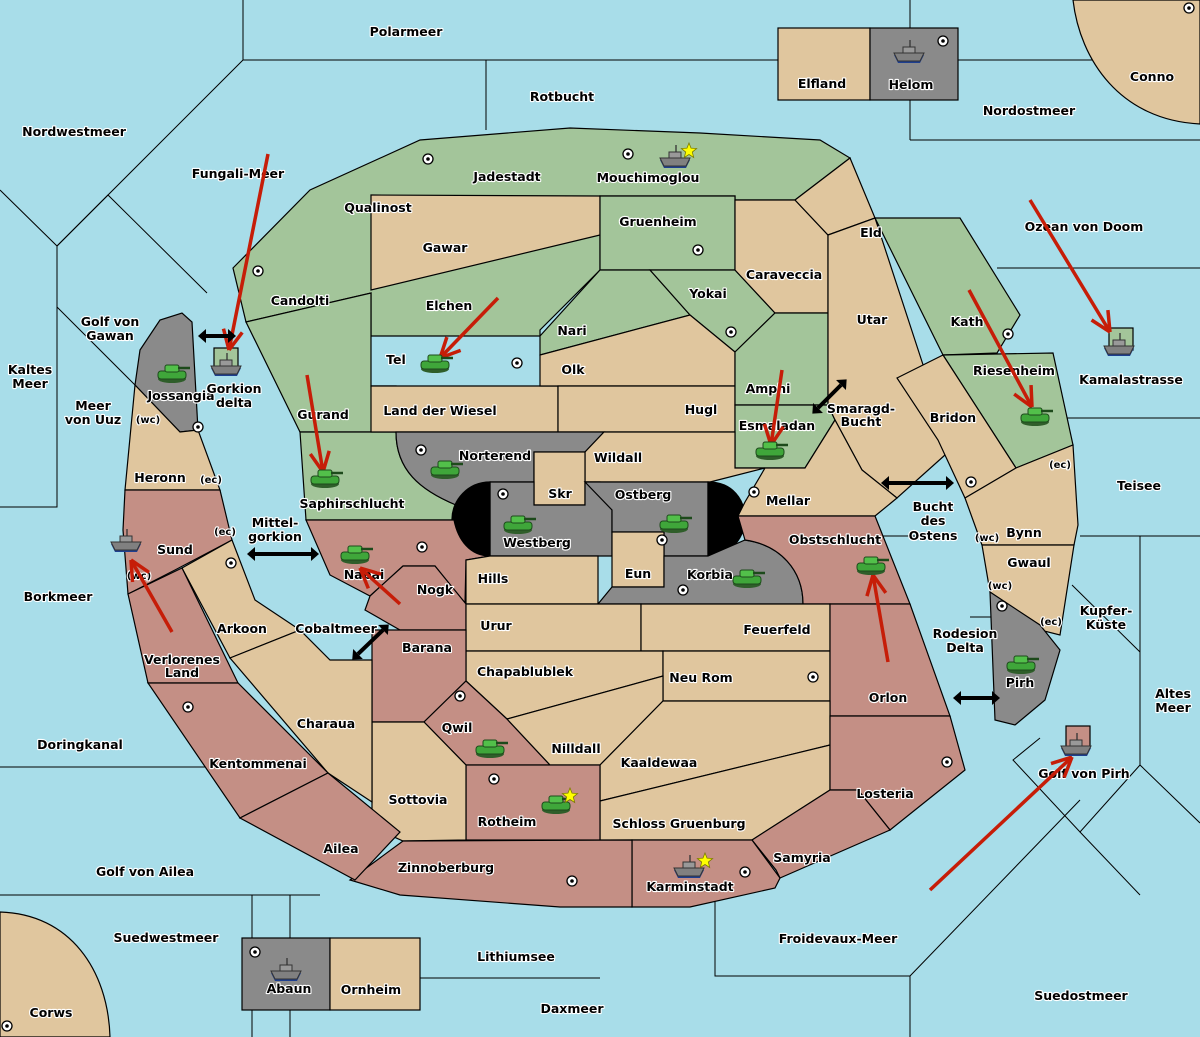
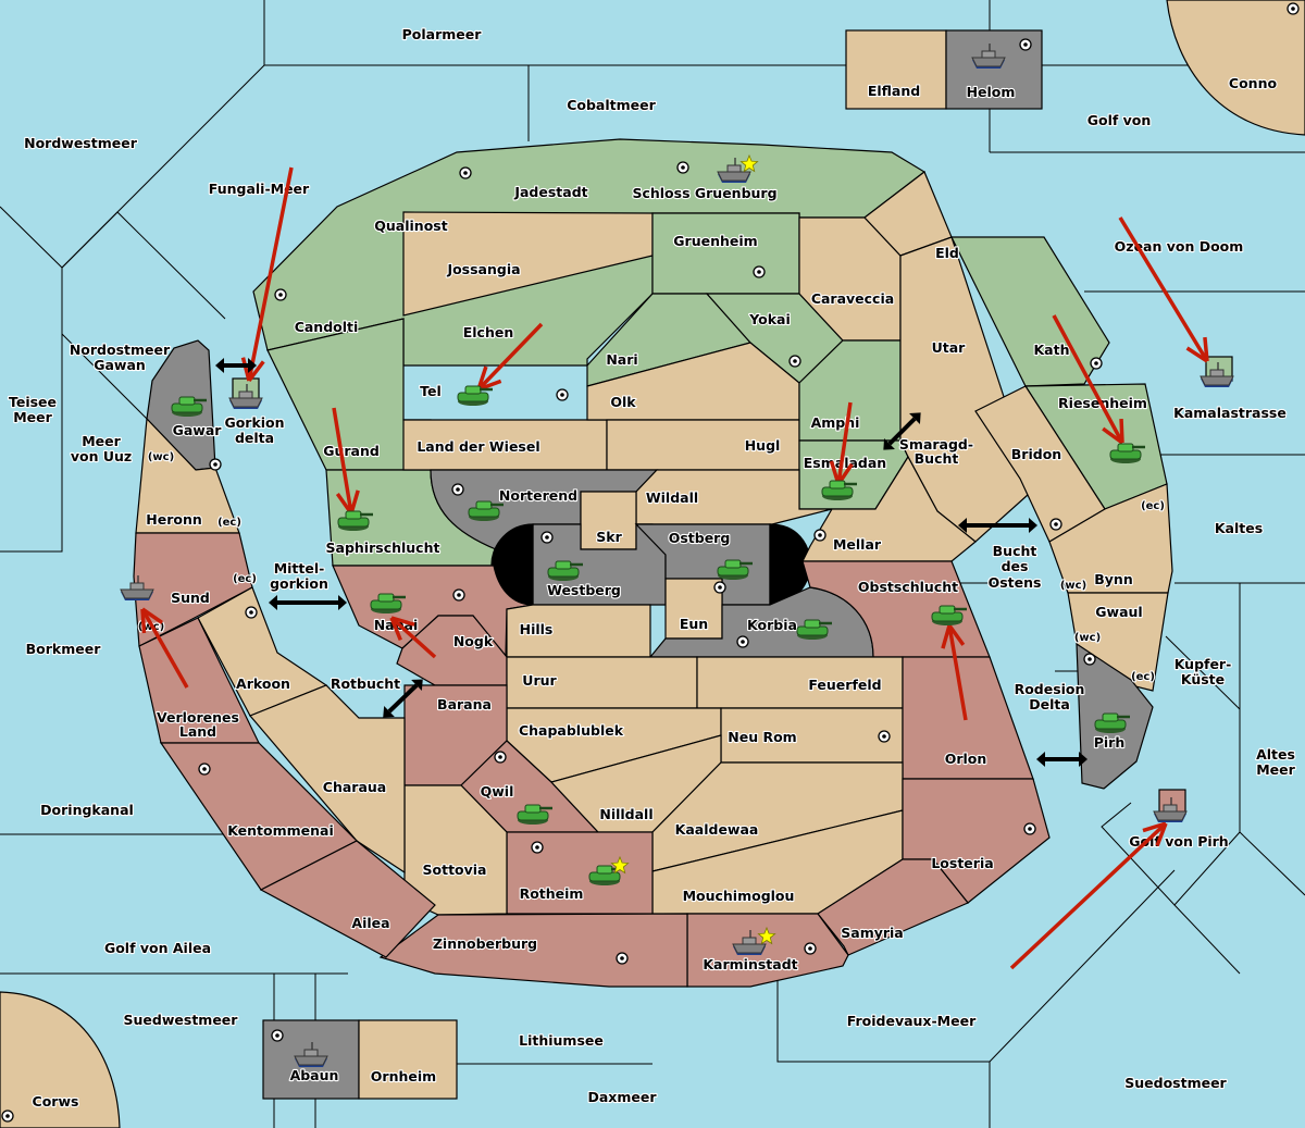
  Polarmeer
- Rotbucht
+ Cobaltmeer
  Nordwestmeer
  Fungali-Mer
- Nordostmeer
+ Golf von
  Ozan von Doom
- Golf von
+ Nordostmeer
  Gawan
- Kaltes
+ Teisee
  Meer
  Meer
  von Uuz
  Kamalastrasse
  Smaragd-
  Bucht
- Teisee
+ Kaltes
  Bucht
  des
  Ostens
  Mittel-
  gorkion
  Borkmeer
  Kupfer-
  Küste
- Cobaltmeer
+ Rotbucht
  Rodesion
  Delta
  Altes
  Meer
  Doringkanal
  Gl von Pirh
  Golf von Ailea
  Suedwestmeer
  Froidevaux-Meer
  Lithiumsee
  Suedostmeer
  Daxmeer
  Elfland
  Helom
  Conno
  Jadestadt
- Mouchimoglou
+ Schloss Gruenburg
  Qualinost
  Gruenheim
  Eld
- Gawar
+ Jossangia
  Caraveccia
  Yokai
  Candolti
  Elchen
  Utar
  Kath
  Nari
  Tel
  Olk
  Riesenheim
  Amphi
- Jossangia
+ Gawar
  Gorkion
  delta
  Land der Wiesel
  Hugl
  Grand
  Bridon
  Esmaladan
  Norterend
  Wildall
  Heronn
  Ostberg
  Skr
  Mellar
  Saphirschlucht
  Bynn
  Obstschlucht
  Westberg
  Sund
  Naai
  Gwaul
  Eun
  Hills
  Korbia
  Nogk
  Urur
  Feuerfeld
  Arkoon
  Barana
  Verlorenes
  Land
  Chapablublek
  Neu Rom
  Pirh
  Orlon
  Charaua
  Qwil
  Nilldall
  Kentommenai
  Kaaldewaa
  Losteria
  Sottovia
  Rotheim
- Schloss Gruenburg
+ Mouchimoglou
  Ailea
  Samyria
  Zinnoberburg
  Karminstadt
  Ornheim
  Abaun
  Corws
  (wc)
  (ec)
  (ec)
  (wc)
  (ec)
  (wc)
  (wc)
  (ec)
